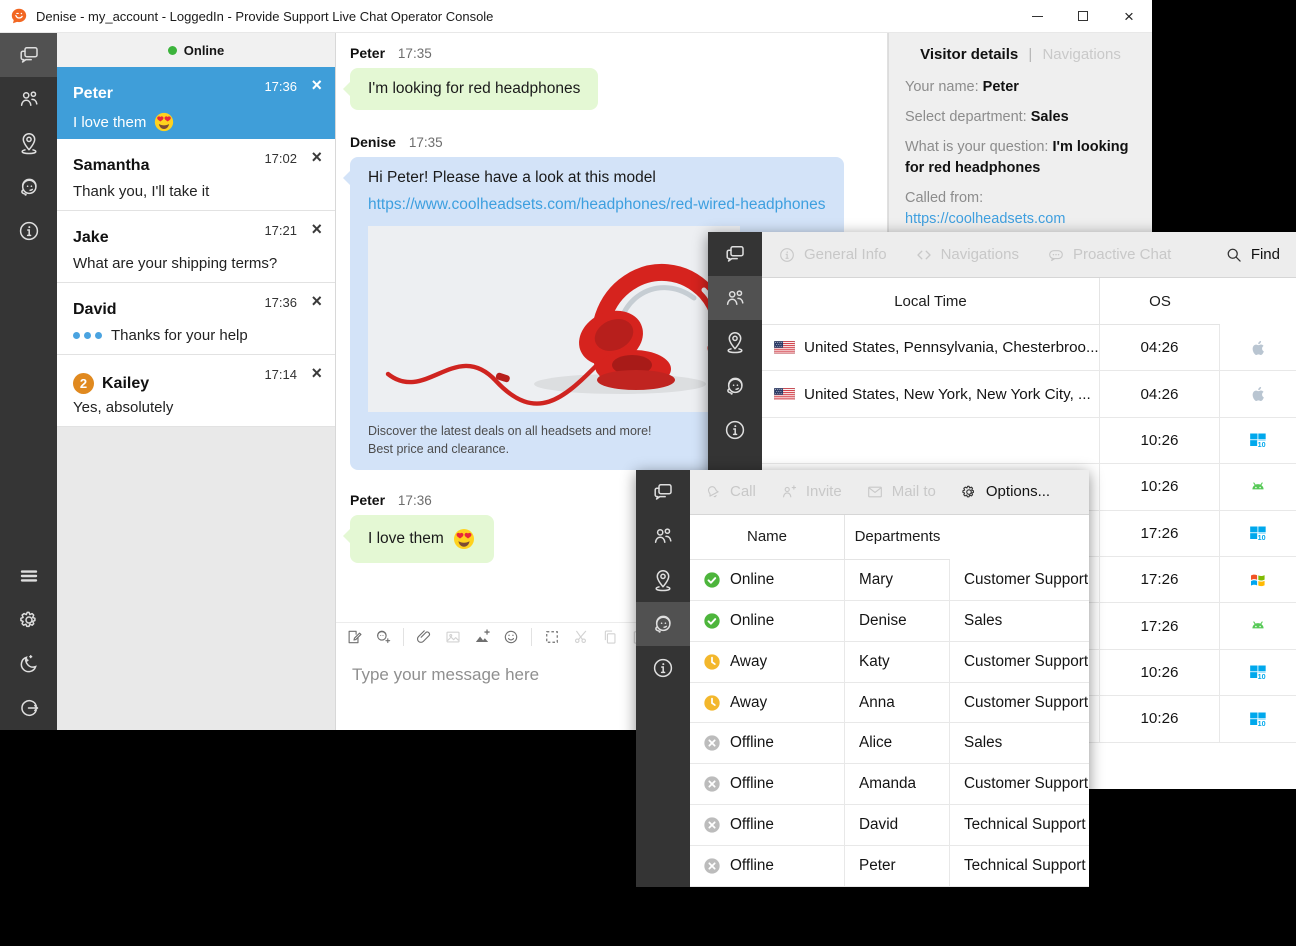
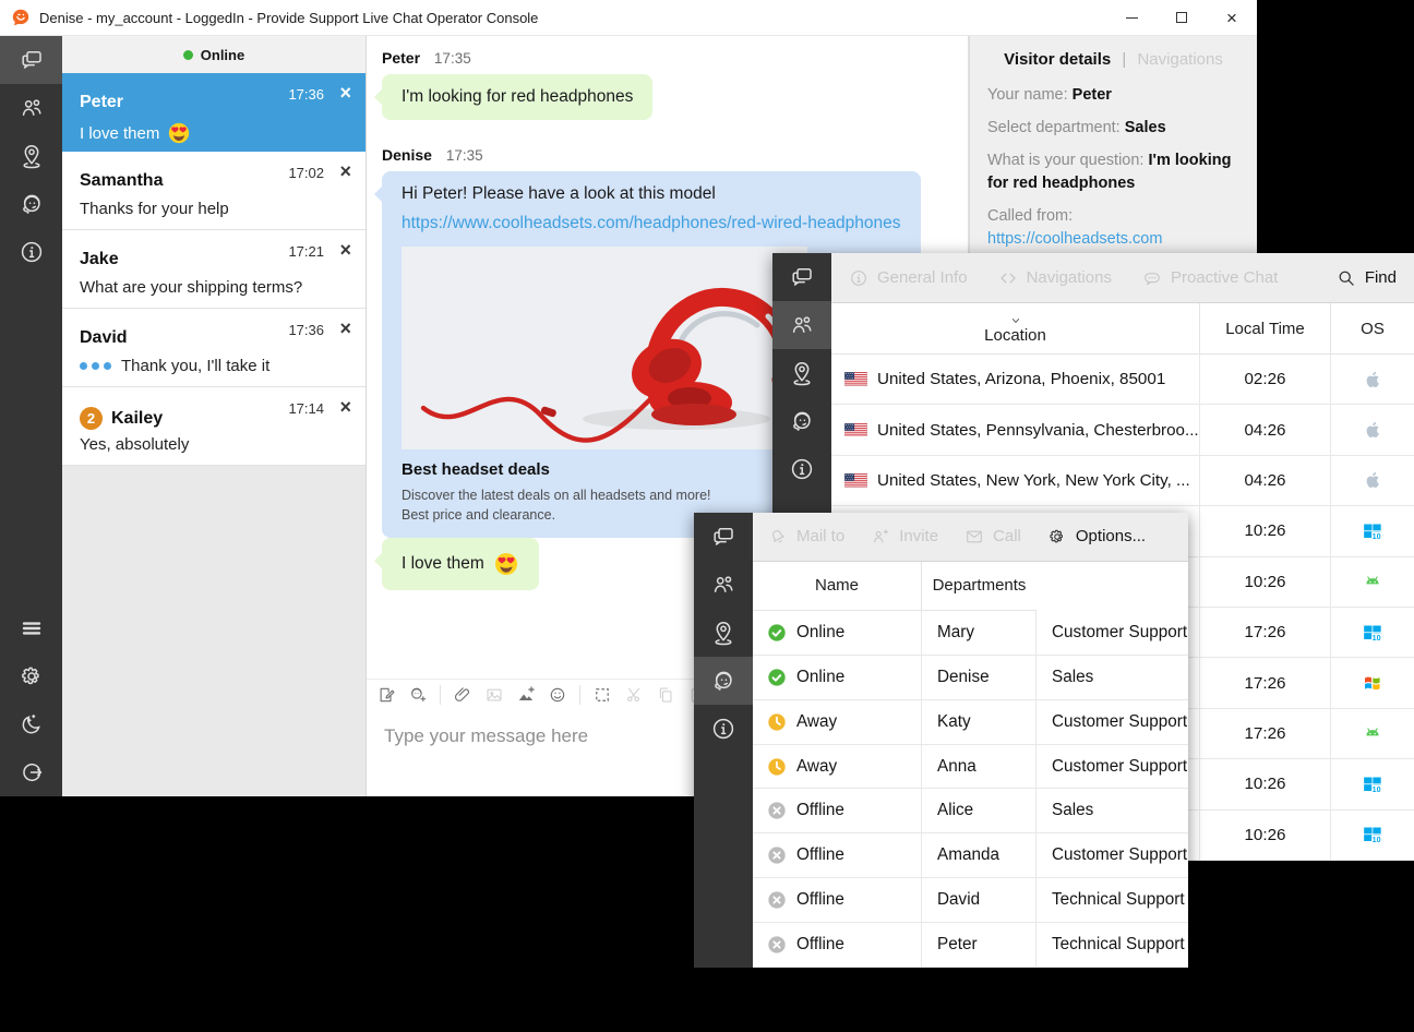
  Denise - my_account - LoggedIn - Provide Support Live Chat Operator Console
  ×
  Online
  17:36
  ×
  Peter
  I love them
  17:02
  ×
  Samantha
- Thank you, I'll take it
+ Thanks for your help
  17:21
  ×
  Jake
  What are your shipping terms?
  17:36
  ×
  David
- Thanks for your help
+ Thank you, I'll take it
  17:14
  ×
  2
  Kailey
  Yes, absolutely
  Peter 17:35
  I'm looking for red headphones
  Denise 17:35
  Hi Peter! Please have a look at this model
  https://www.coolheadsets.com/headphones/red-wired-headphones
+ Best headset deals
  Discover the latest deals on all headsets and more!
  Best price and clearance.
- Peter 17:36
  I love them
  Type your message here
  Visitor details | Navigations
  Your name: Peter
  Select department: Sales
  What is your question: I'm looking for red headphones
  Called from: https://coolheadsets.com
  General Info
  Navigations
  Proactive Chat
  Find
+ Location
  Local Time
  OS
+ United States, Arizona, Phoenix, 85001
+ 02:26
  United States, Pennsylvania, Chesterbroo...
  04:26
  United States, New York, New York City, ...
  04:26
  10:26
  10:26
  17:26
  17:26
  17:26
  10:26
  10:26
- Call
+ Mail to
  Invite
- Mail to
+ Call
  Options...
  Name
  Departments
  Online
  Mary
  Customer Support
  Online
  Denise
  Sales
  Away
  Katy
  Customer Support
  Away
  Anna
  Customer Support
  Offline
  Alice
  Sales
  Offline
  Amanda
  Customer Support
  Offline
  David
  Technical Support
  Offline
  Peter
  Technical Support
